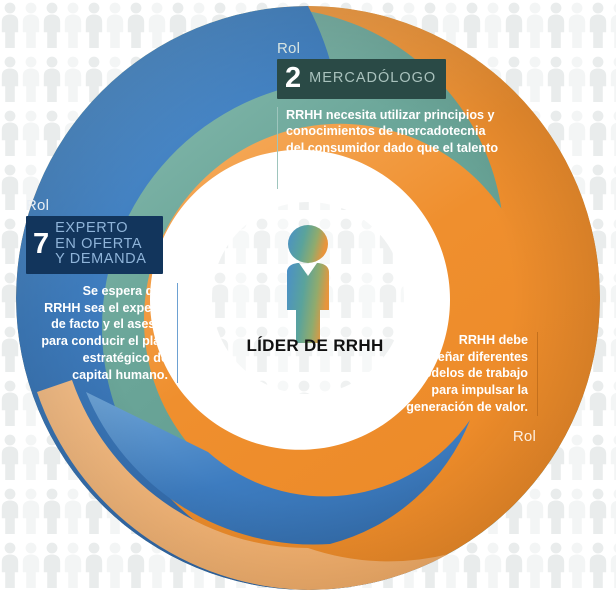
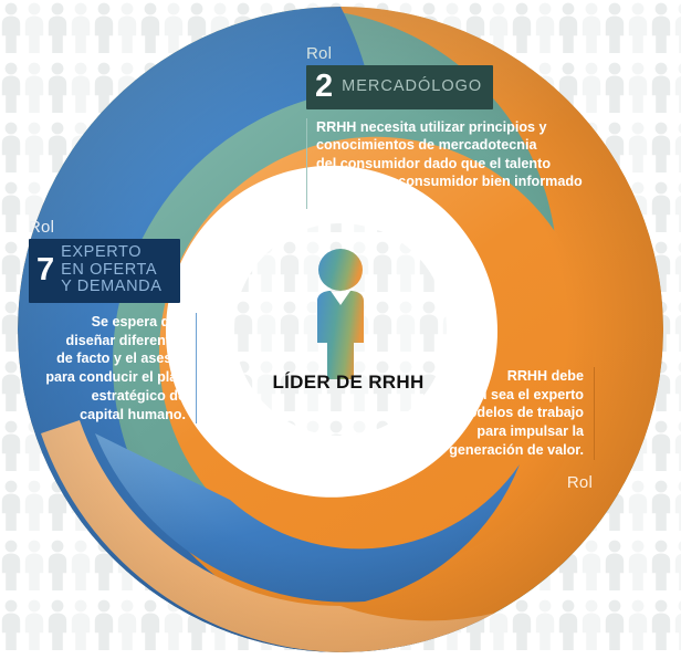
  Rol
  7
  EXPERTO
  EN OFERTA
  Y DEMANDA
  Se espera que
- RRHH sea el experto
+ diseñar diferentes
  de facto y el asesor
  para conducir el plan
  estratégico de
  capital humano.
  Rol
  2
  MERCADÓLOGO
  RRHH necesita utilizar principios y
  conocimientos de mercadotecnia
  del consumidor dado que el talento
+ es ahora un consumidor bien informado
  RRHH debe
- diseñar diferentes
+ RRHH sea el experto
  modelos de trabajo
  para impulsar la
  generación de valor.
  Rol
  LÍDER DE RRHH
